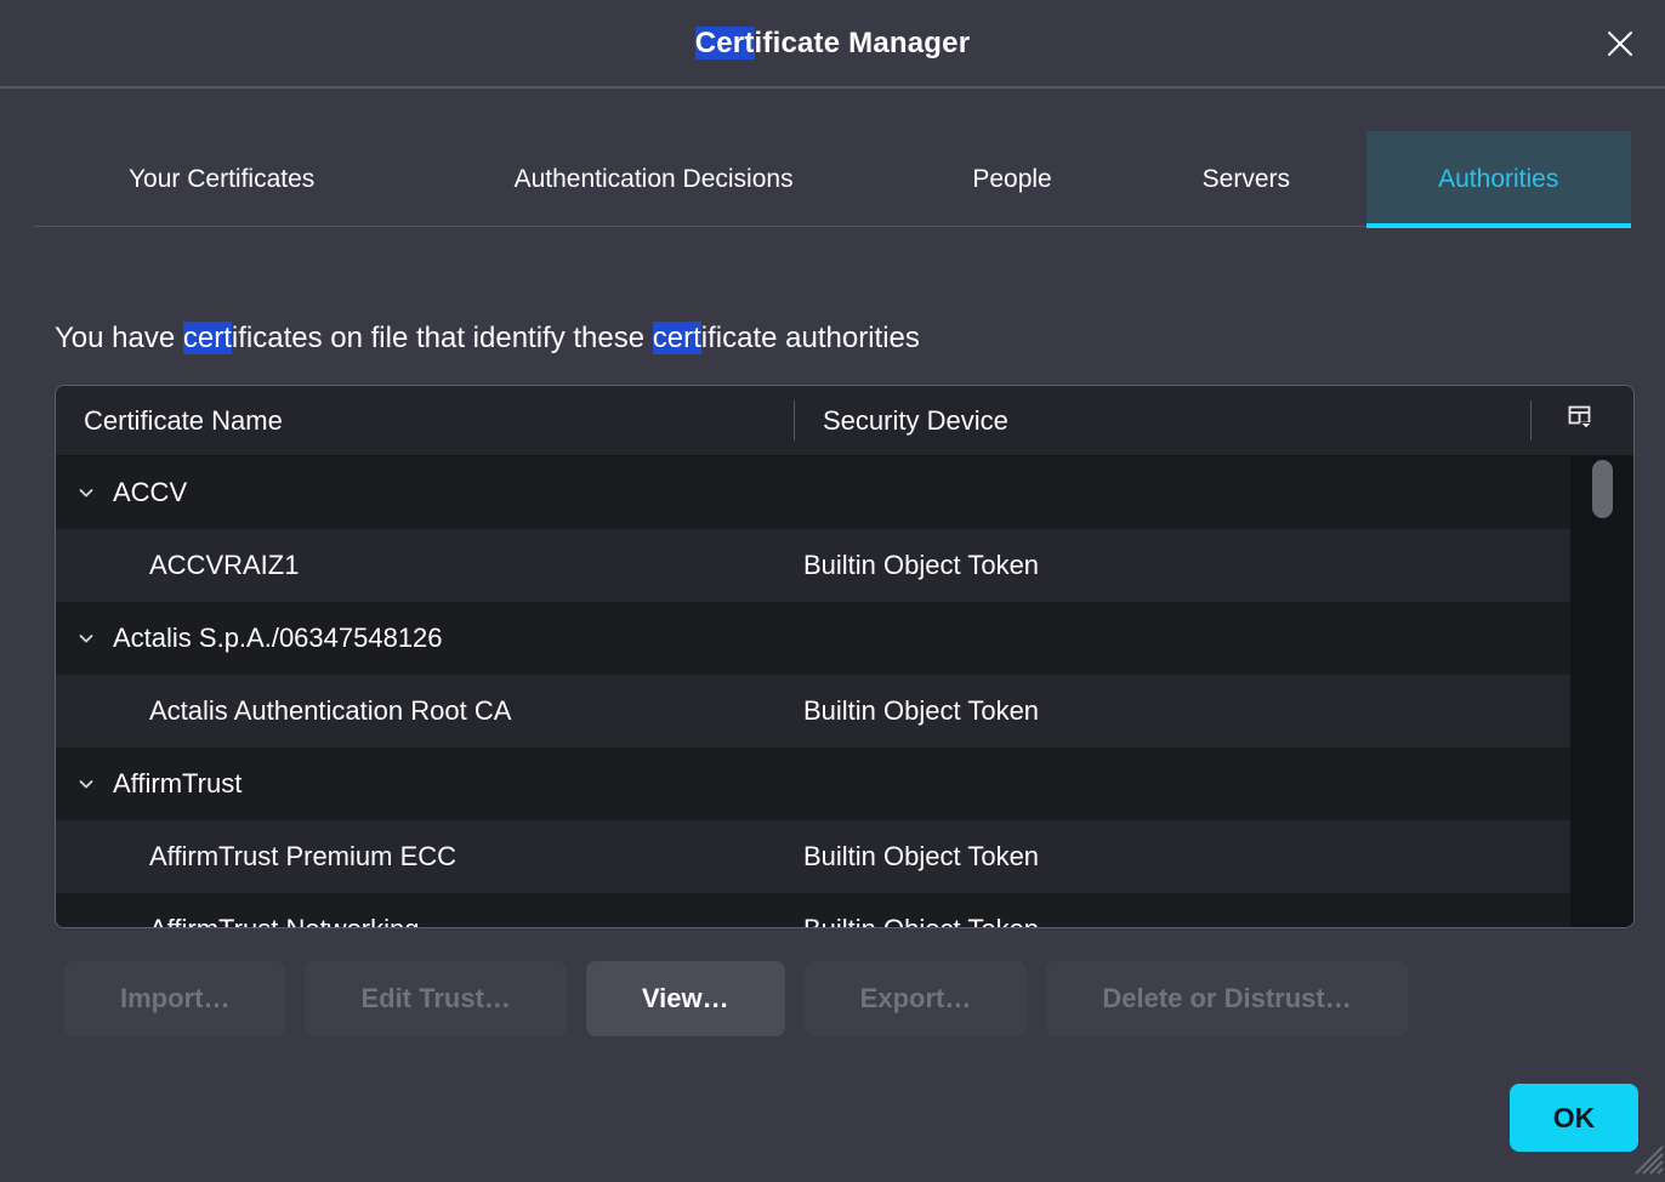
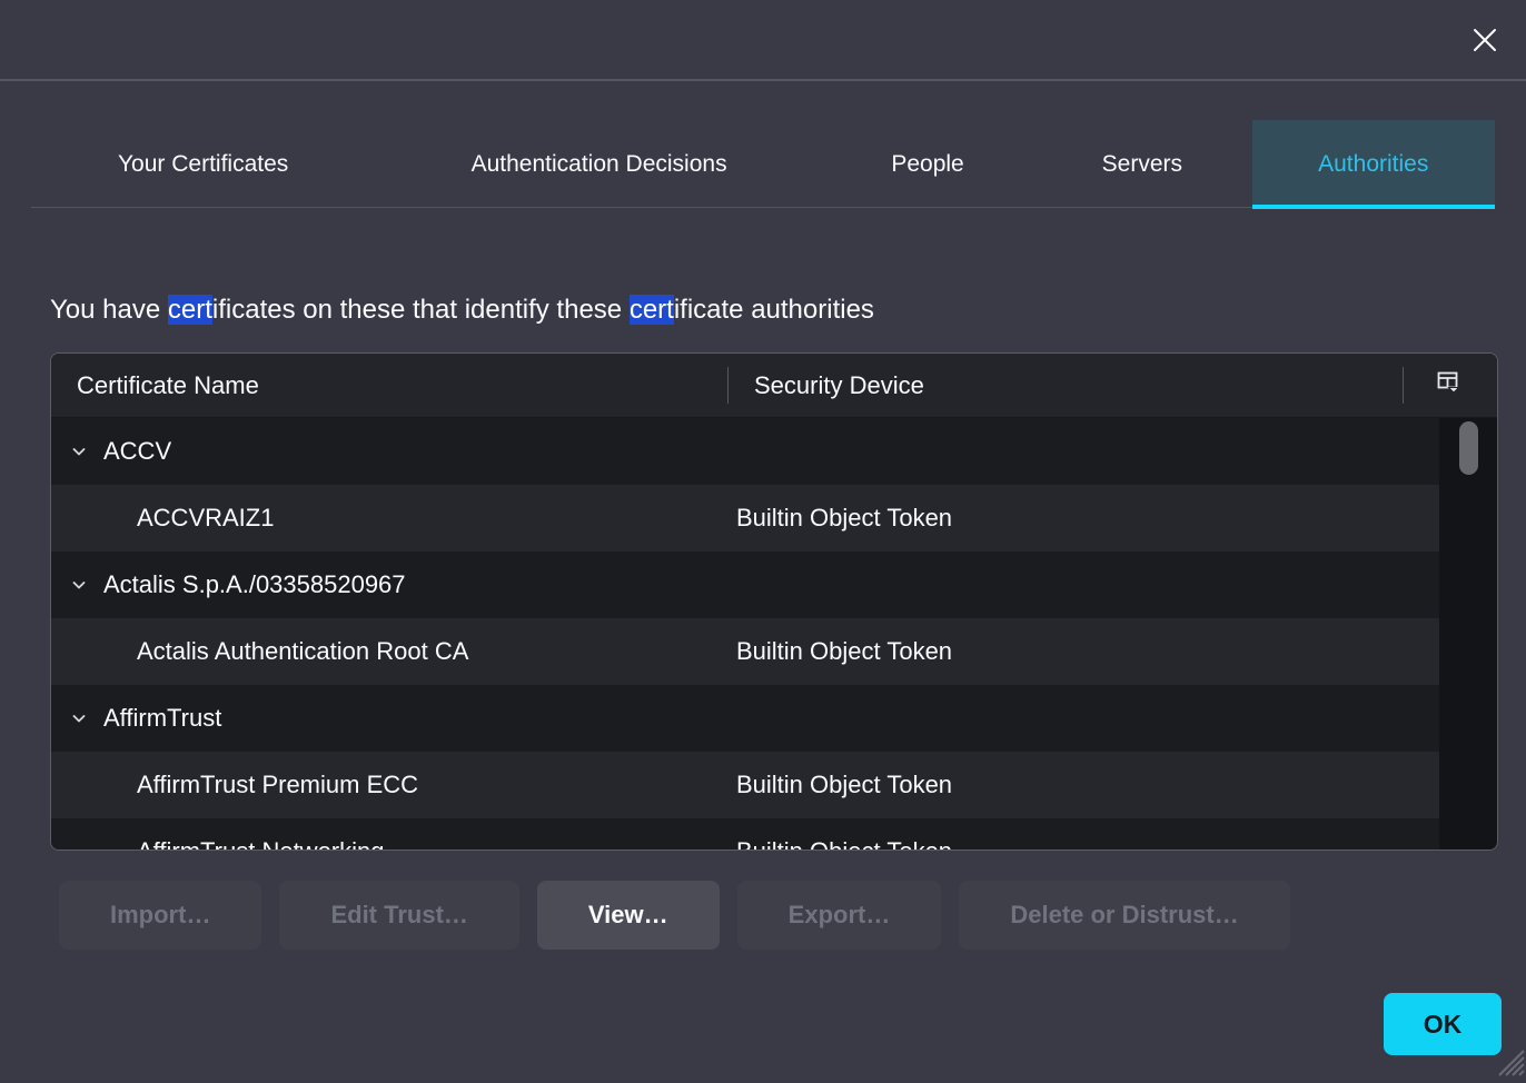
- Certificate Manager
  Your Certificates
  Authentication Decisions
  People
  Servers
  Authorities
- You have certificates on file that identify these certificate authorities
+ You have certificates on these that identify these certificate authorities
  Certificate Name
  Security Device
  ACCV
  ACCVRAIZ1
  Builtin Object Token
- Actalis S.p.A./06347548126
+ Actalis S.p.A./03358520967
  Actalis Authentication Root CA
  Builtin Object Token
  AffirmTrust
  AffirmTrust Premium ECC
  Builtin Object Token
  Import…
  Edit Trust…
  View…
  Export…
  Delete or Distrust…
  OK
